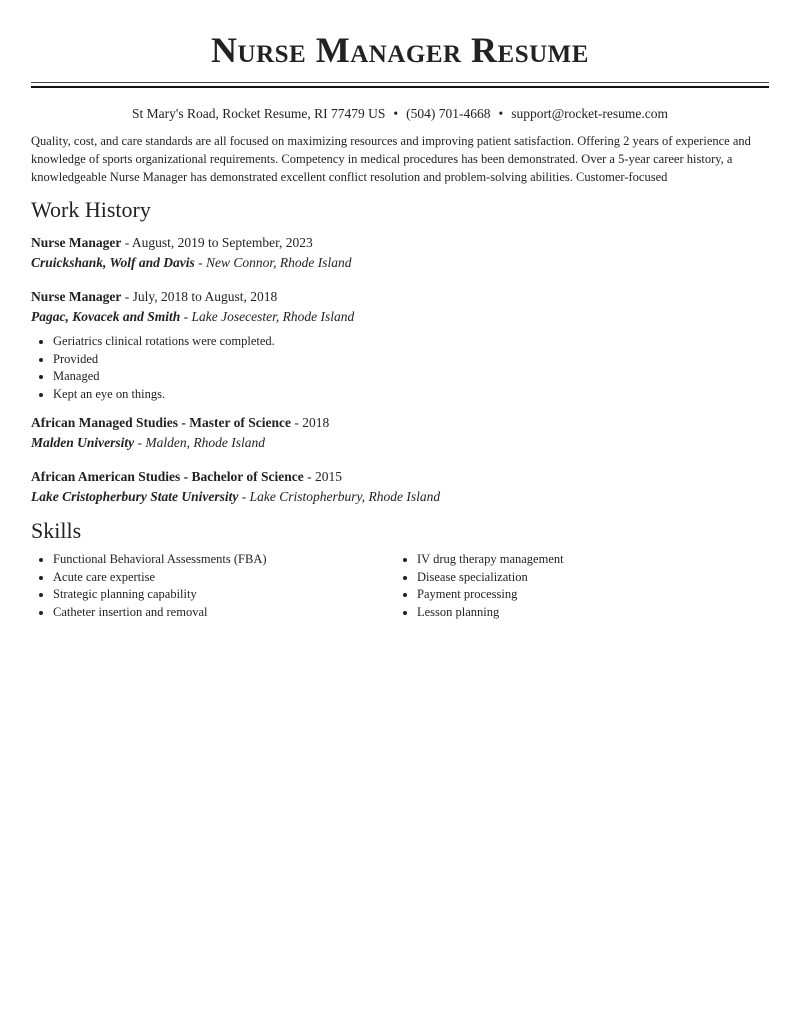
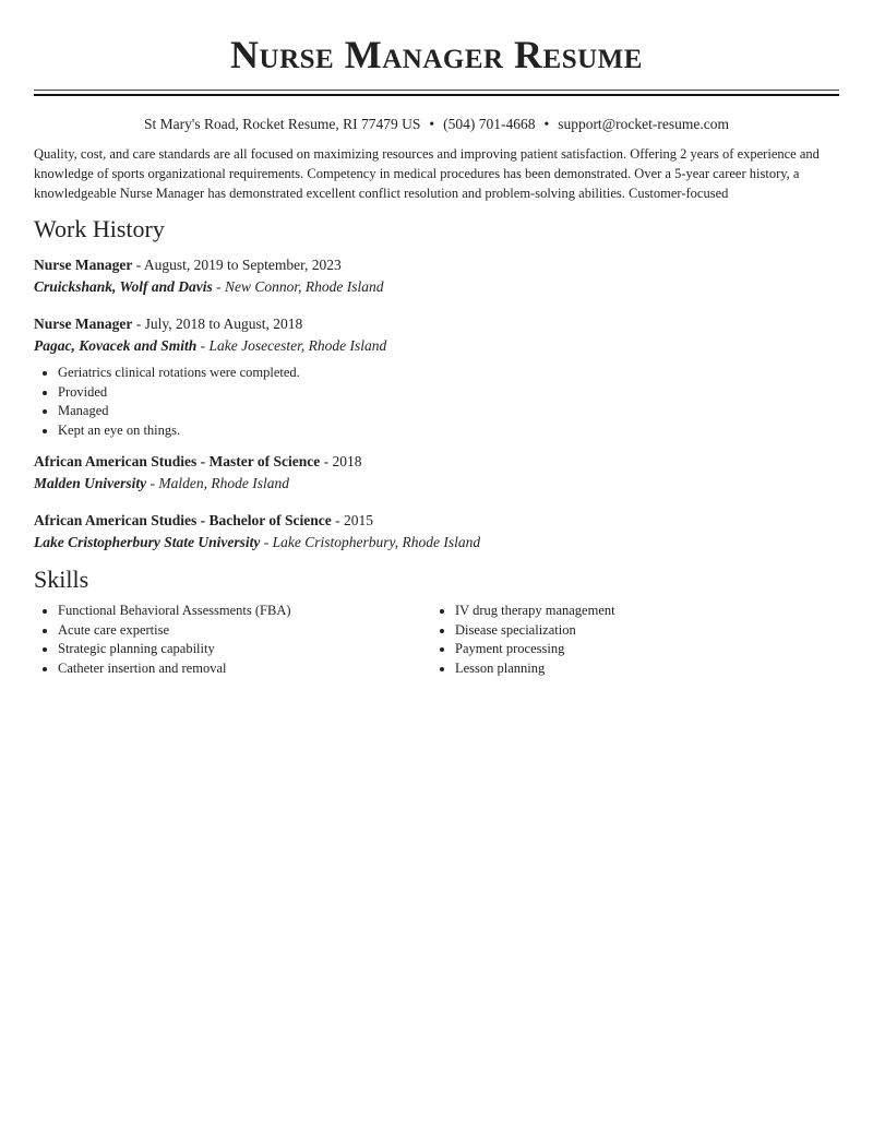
  Nurse Manager Resume
  St Mary's Road, Rocket Resume, RI 77479 US • (504) 701-4668 • support@rocket-resume.com
  Quality, cost, and care standards are all focused on maximizing resources and improving patient satisfaction. Offering 2 years of experience and knowledge of sports organizational requirements. Competency in medical procedures has been demonstrated. Over a 5-year career history, a knowledgeable Nurse Manager has demonstrated excellent conflict resolution and problem-solving abilities. Customer-focused
  Work History
  Nurse Manager - August, 2019 to September, 2023
  Cruickshank, Wolf and Davis - New Connor, Rhode Island
  Nurse Manager - July, 2018 to August, 2018
  Pagac, Kovacek and Smith - Lake Josecester, Rhode Island
  Geriatrics clinical rotations were completed.
  Provided
  Managed
  Kept an eye on things.
- African Managed Studies - Master of Science - 2018
+ African American Studies - Master of Science - 2018
  Malden University - Malden, Rhode Island
  African American Studies - Bachelor of Science - 2015
  Lake Cristopherbury State University - Lake Cristopherbury, Rhode Island
  Skills
  Functional Behavioral Assessments (FBA)
  Acute care expertise
  Strategic planning capability
  Catheter insertion and removal
  IV drug therapy management
  Disease specialization
  Payment processing
  Lesson planning
